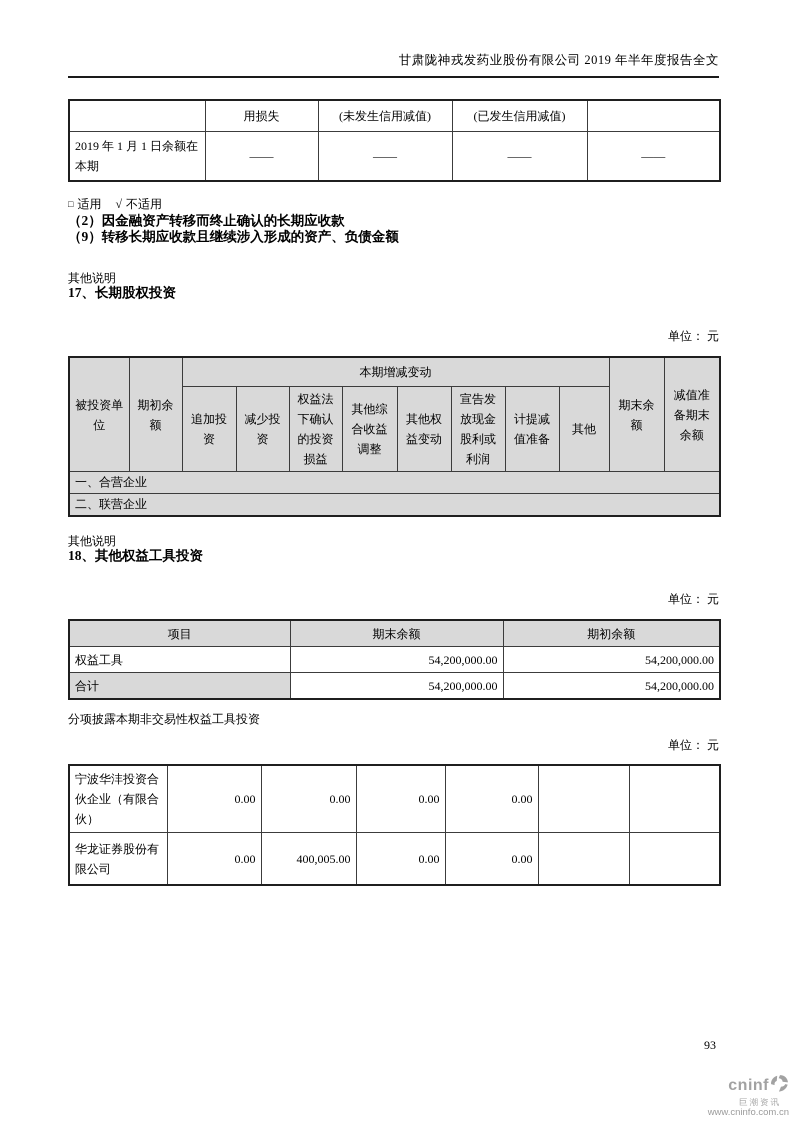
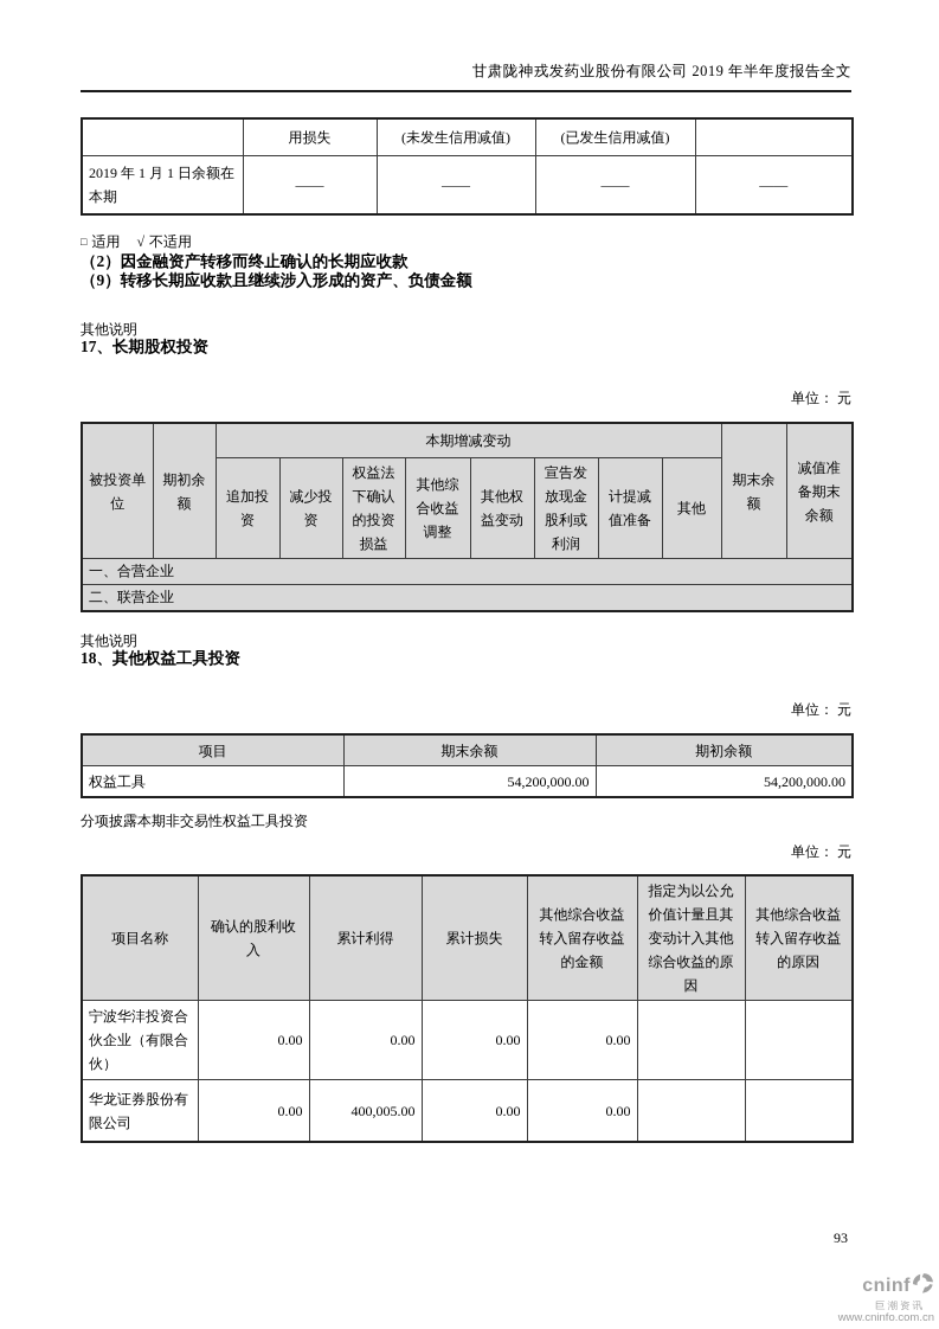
  甘肃陇神戎发药业股份有限公司 2019 年半年度报告全文
  	用损失	(未发生信用减值)	(已发生信用减值)
  2019 年 1 月 1 日余额在本期	——	——	——	——
  □ 适用 √ 不适用
  （2）因金融资产转移而终止确认的长期应收款
  （9）转移长期应收款且继续涉入形成的资产、负债金额
  其他说明
  17、长期股权投资
  单位： 元
  被投资单位	期初余额	本期增减变动	期末余额	减值准备期末余额
  追加投资	减少投资	权益法下确认的投资损益	其他综合收益调整	其他权益变动	宣告发放现金股利或利润	计提减值准备	其他
  一、合营企业
  二、联营企业
  其他说明
  18、其他权益工具投资
  单位： 元
  项目	期末余额	期初余额
  权益工具	54,200,000.00	54,200,000.00
- 合计	54,200,000.00	54,200,000.00
  分项披露本期非交易性权益工具投资
  单位： 元
+ 项目名称	确认的股利收入	累计利得	累计损失	其他综合收益转入留存收益的金额	指定为以公允价值计量且其变动计入其他综合收益的原因	其他综合收益转入留存收益的原因
  宁波华沣投资合伙企业（有限合伙）	0.00	0.00	0.00	0.00
  华龙证券股份有限公司	0.00	400,005.00	0.00	0.00
  93
  cninf
  巨潮资讯
  www.cninfo.com.cn
